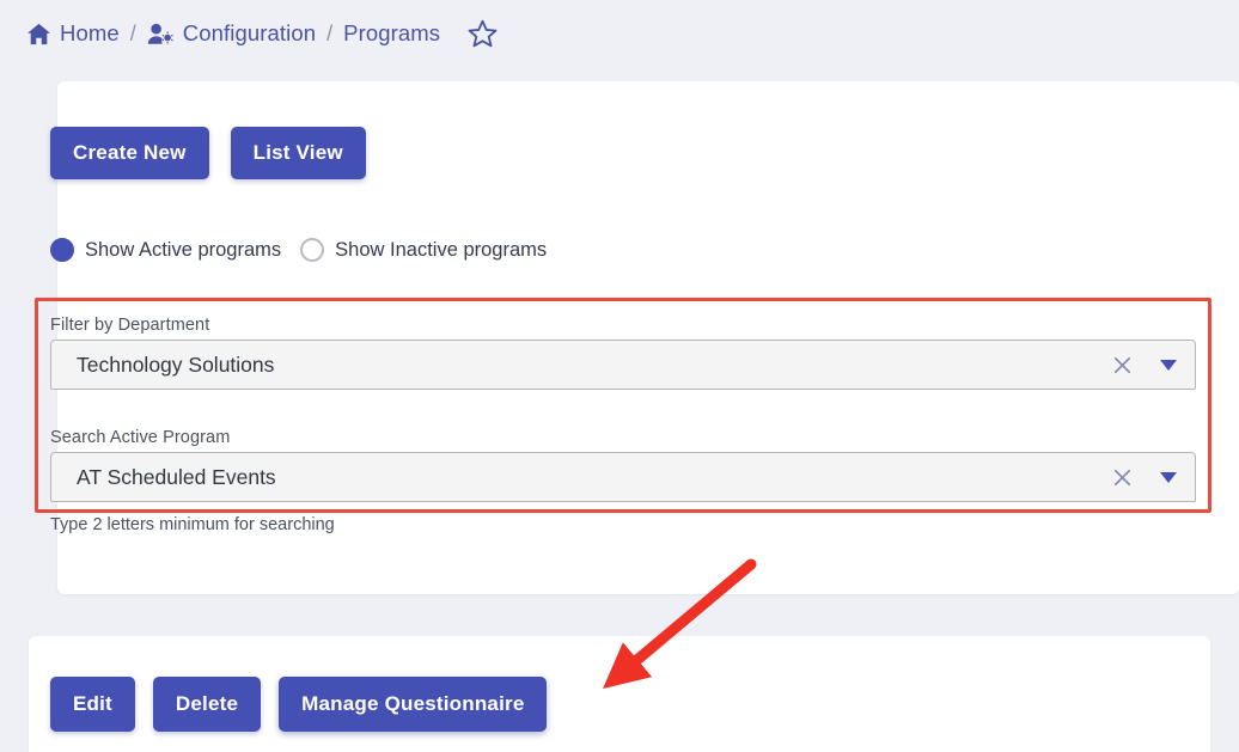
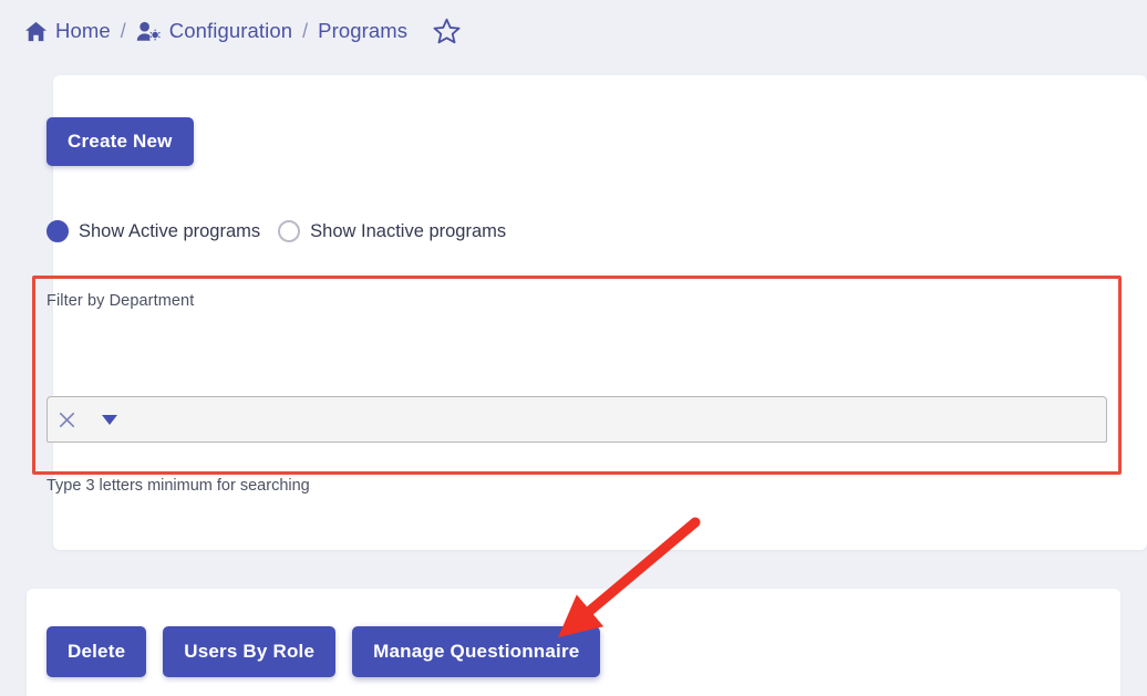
  Home
  /
  Configuration
  /
  Programs
  Create New
- List View
  Show Active programs
  Show Inactive programs
  Filter by Department
- Technology Solutions
- Search Active Program
- AT Scheduled Events
- Type 2 letters minimum for searching
+ Type 3 letters minimum for searching
- Edit
  Delete
+ Users By Role
  Manage Questionnaire
